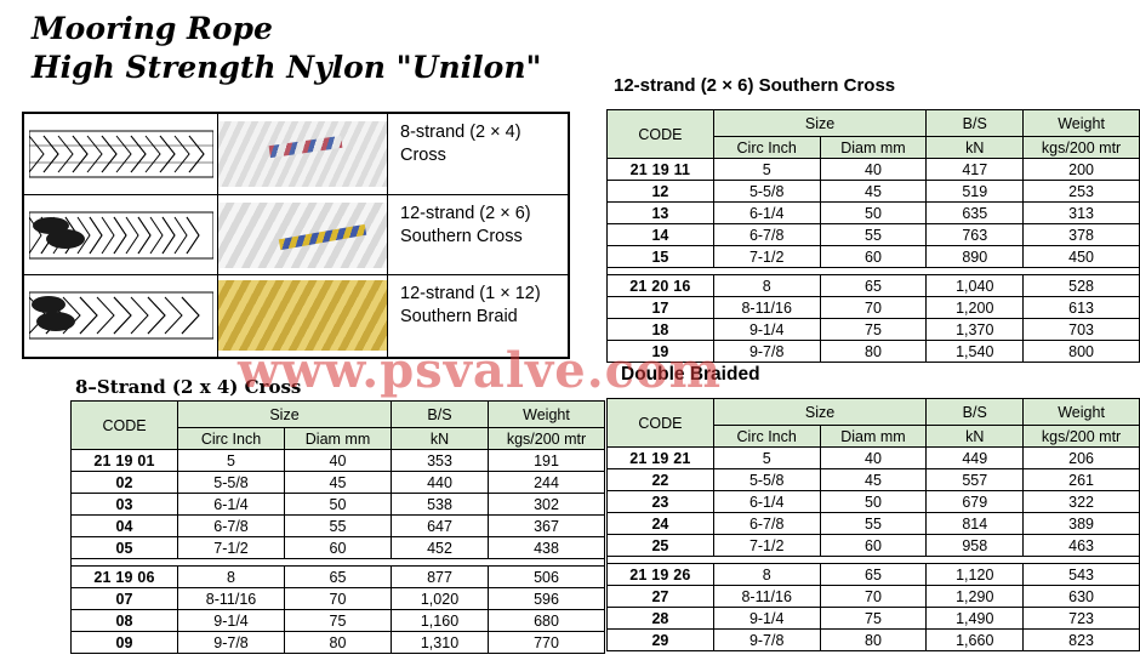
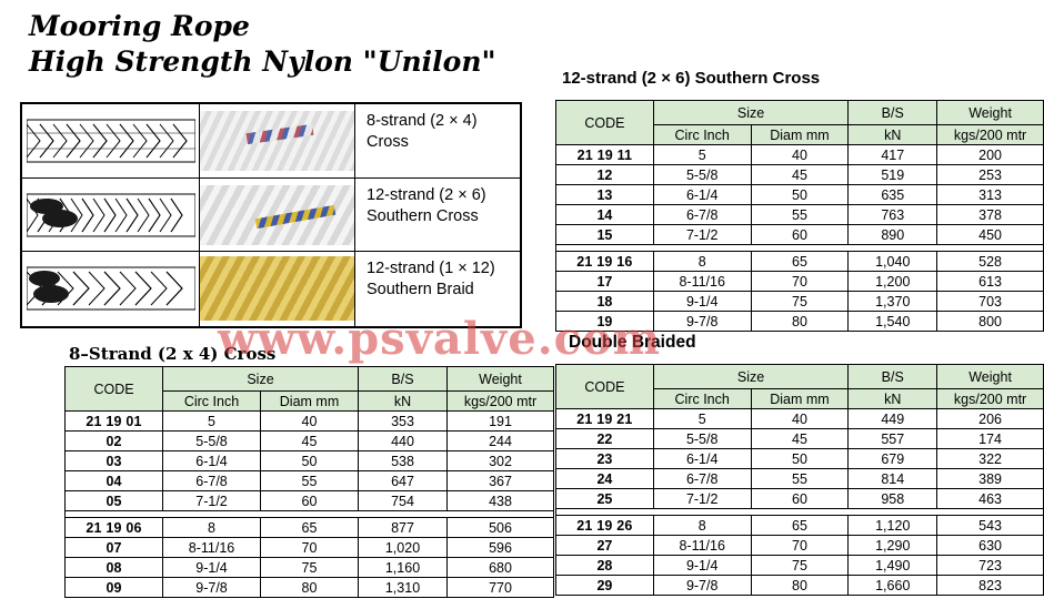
  Mooring Rope
  High Strength Nylon "Unilon"
  8-strand (2 × 4)
  Cross
  12-strand (2 × 6)
  Southern Cross
  12-strand (1 × 12)
  Southern Braid
  12-strand (2 × 6) Southern Cross
  Double Braided
  8–Strand (2 x 4) Cross
  CODE	Size	B/S	Weight
  Circ Inch	Diam mm	kN	kgs/200 mtr
  21 19 11	5	40	417	200
  12	5-5/8	45	519	253
  13	6-1/4	50	635	313
  14	6-7/8	55	763	378
  15	7-1/2	60	890	450
- 21 20 16	8	65	1,040	528
+ 21 19 16	8	65	1,040	528
  17	8-11/16	70	1,200	613
  18	9-1/4	75	1,370	703
  19	9-7/8	80	1,540	800
  CODE	Size	B/S	Weight
  Circ Inch	Diam mm	kN	kgs/200 mtr
  21 19 21	5	40	449	206
- 22	5-5/8	45	557	261
+ 22	5-5/8	45	557	174
  23	6-1/4	50	679	322
  24	6-7/8	55	814	389
  25	7-1/2	60	958	463
  21 19 26	8	65	1,120	543
  27	8-11/16	70	1,290	630
  28	9-1/4	75	1,490	723
  29	9-7/8	80	1,660	823
  CODE	Size	B/S	Weight
  Circ Inch	Diam mm	kN	kgs/200 mtr
  21 19 01	5	40	353	191
  02	5-5/8	45	440	244
  03	6-1/4	50	538	302
  04	6-7/8	55	647	367
- 05	7-1/2	60	452	438
+ 05	7-1/2	60	754	438
  21 19 06	8	65	877	506
  07	8-11/16	70	1,020	596
  08	9-1/4	75	1,160	680
  09	9-7/8	80	1,310	770
  www.psvalve.com
